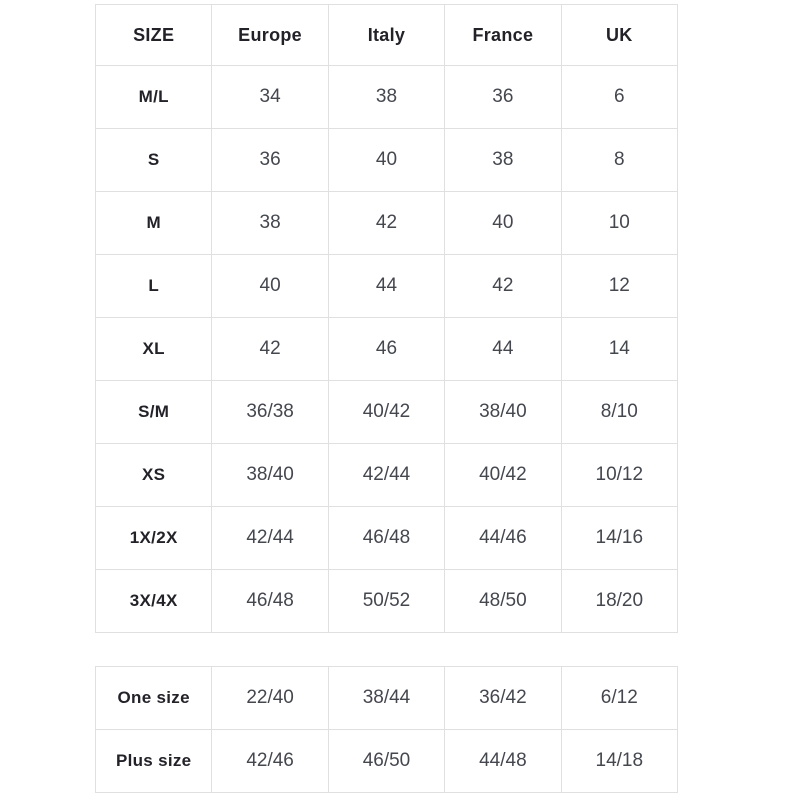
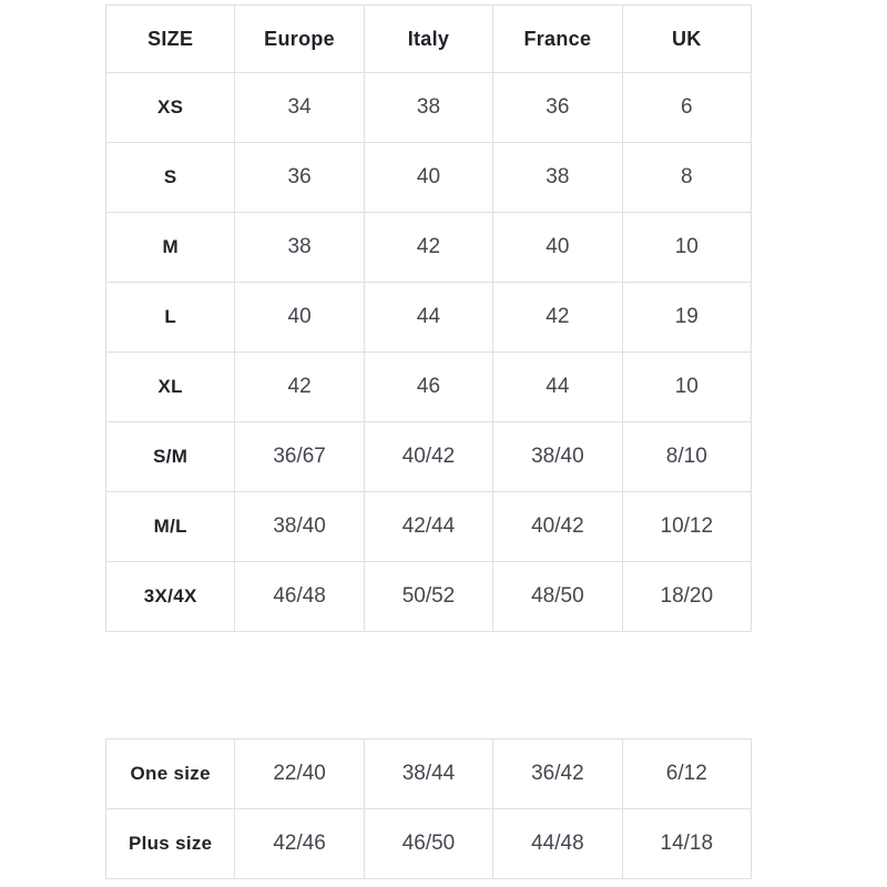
  SIZE	Europe	Italy	France	UK
- M/L	34	38	36	6
+ XS	34	38	36	6
  S	36	40	38	8
  M	38	42	40	10
- L	40	44	42	12
+ L	40	44	42	19
- XL	42	46	44	14
+ XL	42	46	44	10
- S/M	36/38	40/42	38/40	8/10
+ S/M	36/67	40/42	38/40	8/10
- XS	38/40	42/44	40/42	10/12
+ M/L	38/40	42/44	40/42	10/12
- 1X/2X	42/44	46/48	44/46	14/16
  3X/4X	46/48	50/52	48/50	18/20
  One size	22/40	38/44	36/42	6/12
  Plus size	42/46	46/50	44/48	14/18
